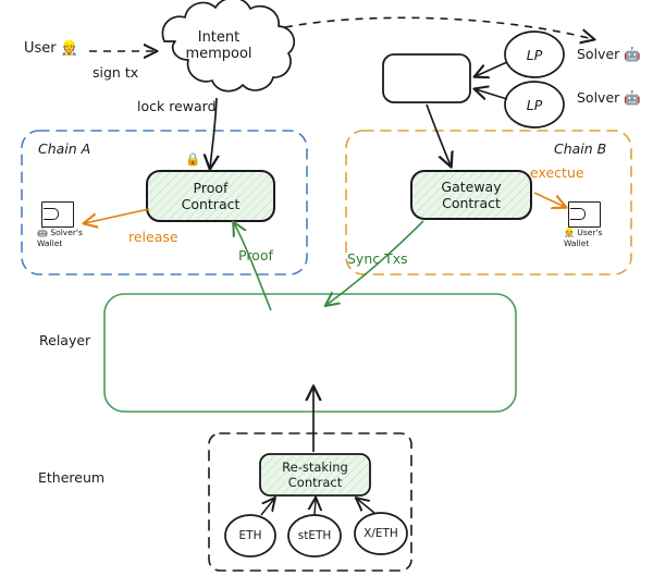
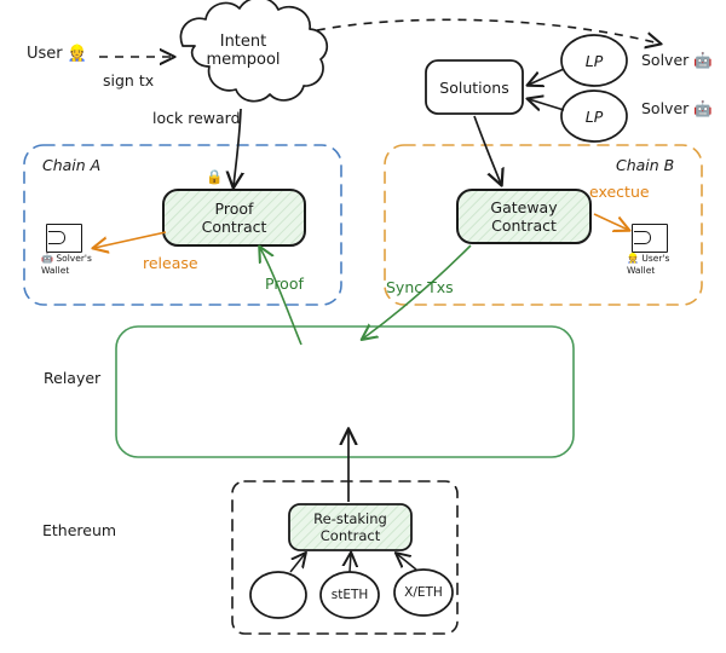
  User 👷
  sign tx
  Intent
  mempool
  lock reward
+ Solutions
  LP
  LP
  Solver 🤖
  Solver 🤖
  Chain A
  Chain B
  🔒
  Proof
  Contract
  Gateway
  Contract
  🤖 Solver's
  Wallet
  👷 User's
  Wallet
  release
  exectue
  Proof
  Sync Txs
  Relayer
  Ethereum
  Re-staking
  Contract
- ETH
  stETH
  X/ETH
